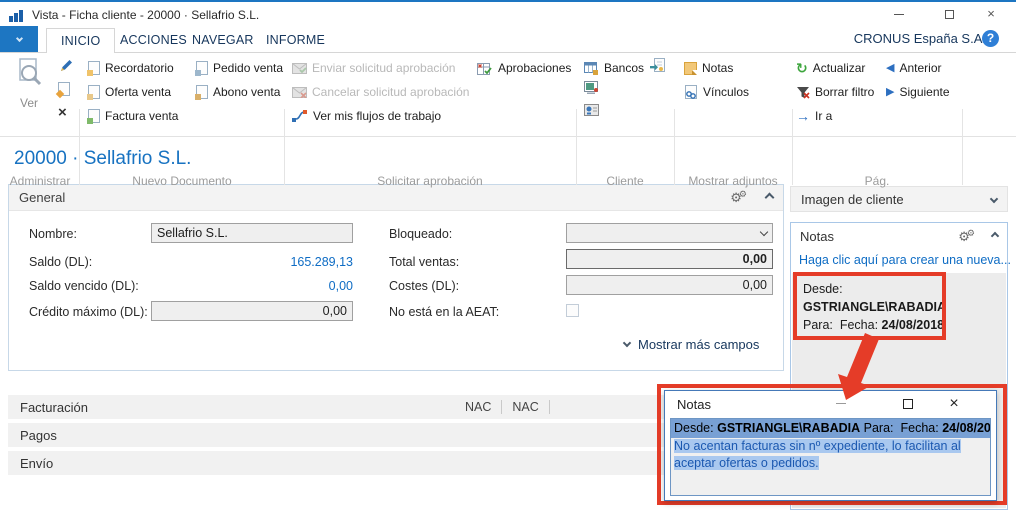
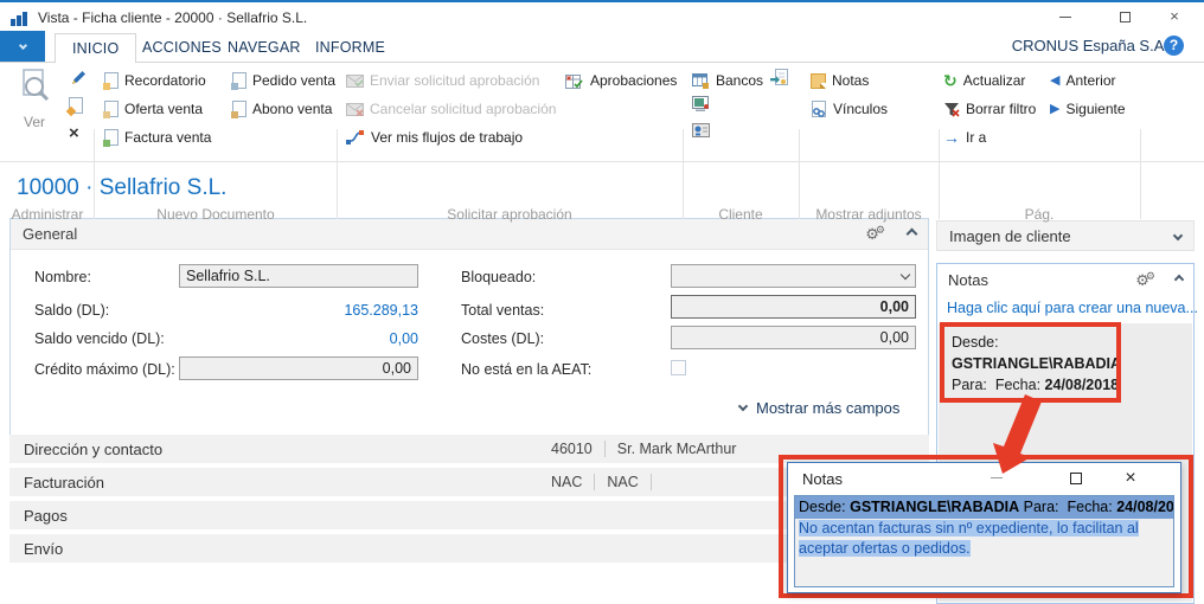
  Vista - Ficha cliente - 20000 · Sellafrio S.L.
  ×
  INICIO
  ACCIONES
  NAVEGAR
  INFORME
  CRONUS España S.A
  ?
  Ver
  ×
  Administrar
  Recordatorio
  Oferta venta
  Factura venta
  Pedido venta
  Abono venta
  Nuevo Documento
  Enviar solicitud aprobación
  Cancelar solicitud aprobación
  Ver mis flujos de trabajo
  Aprobaciones
  Solicitar aprobación
  Bancos
  Cliente
  Notas
  Vínculos
  Mostrar adjuntos
  ↻
  Actualizar
  Borrar filtro
  →
  Ir a
  ◀
  Anterior
  ▶
  Siguiente
  Pág.
- 20000 · Sellafrio S.L.
+ 10000 · Sellafrio S.L.
  General
  ⚙⚙
  Nombre:
  Sellafrio S.L.
  Saldo (DL):
  165.289,13
  Saldo vencido (DL):
  0,00
  Crédito máximo (DL):
  0,00
  Bloqueado:
  Total ventas:
  0,00
  Costes (DL):
  0,00
  No está en la AEAT:
  Mostrar más campos
+ Dirección y contacto
+ 46010
+ Sr. Mark McArthur
  Facturación
  NAC
  NAC
  Pagos
  Envío
  Imagen de cliente
  Notas
  ⚙⚙
  Haga clic aquí para crear una nueva...
  Desde: GSTRIANGLE\RABADIA Para: Fecha: 24/08/2018
  Notas
  ×
  Desde: GSTRIANGLE\RABADIA Para: Fecha: 24/08/20
  No acentan facturas sin nº expediente, lo facilitan al aceptar ofertas o pedidos.
